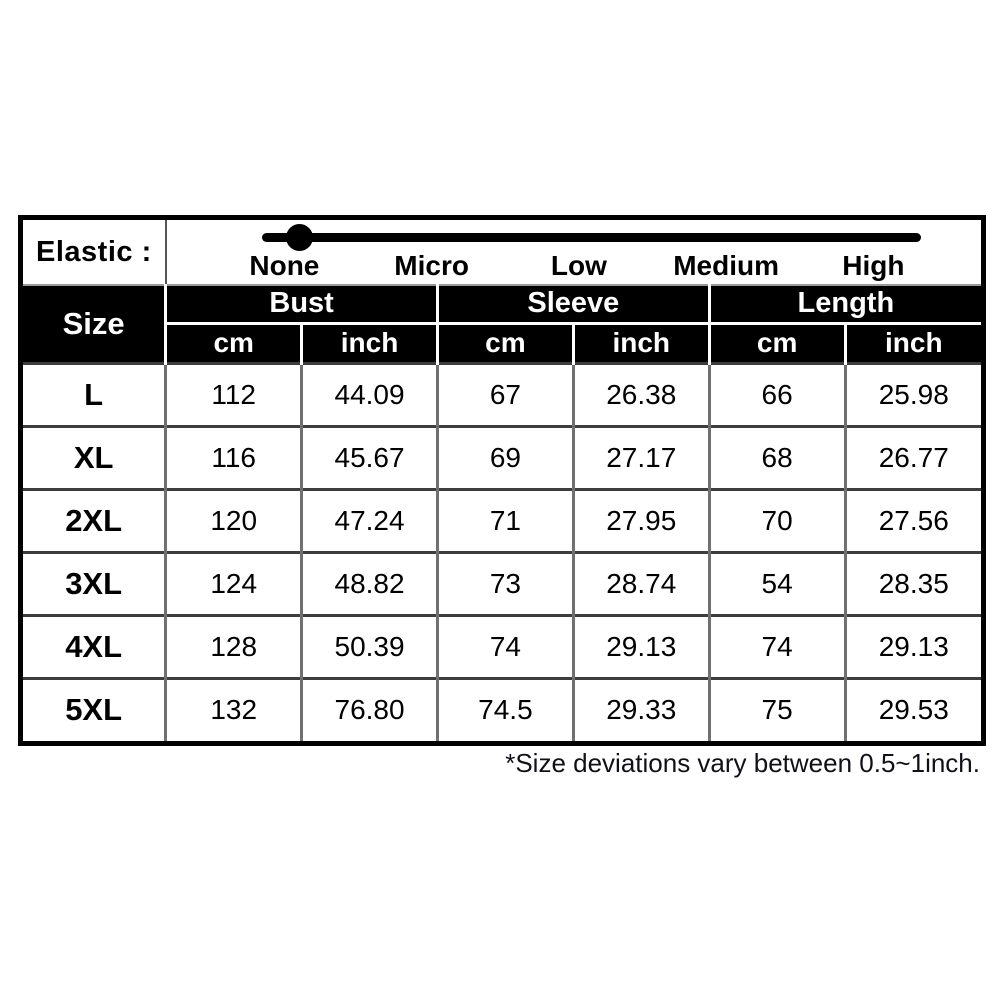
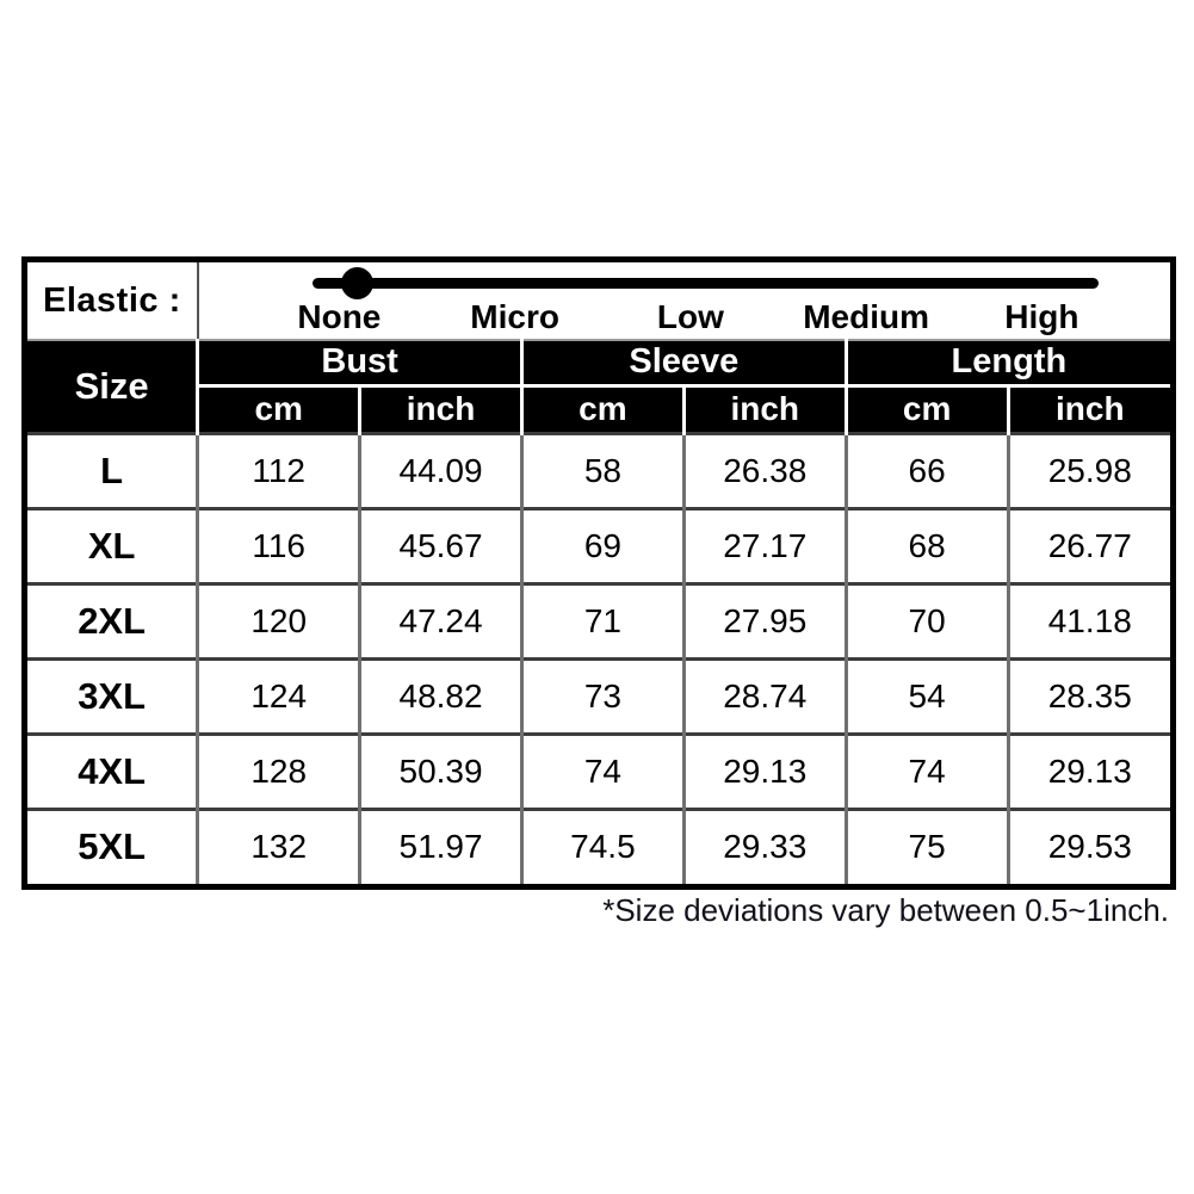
  Elastic :	None Micro Low Medium High
  Size	Bust	Sleeve	Length
  cm	inch	cm	inch	cm	inch
- L	112	44.09	67	26.38	66	25.98
+ L	112	44.09	58	26.38	66	25.98
  XL	116	45.67	69	27.17	68	26.77
- 2XL	120	47.24	71	27.95	70	27.56
+ 2XL	120	47.24	71	27.95	70	41.18
  3XL	124	48.82	73	28.74	54	28.35
  4XL	128	50.39	74	29.13	74	29.13
- 5XL	132	76.80	74.5	29.33	75	29.53
+ 5XL	132	51.97	74.5	29.33	75	29.53
  *Size deviations vary between 0.5~1inch.
